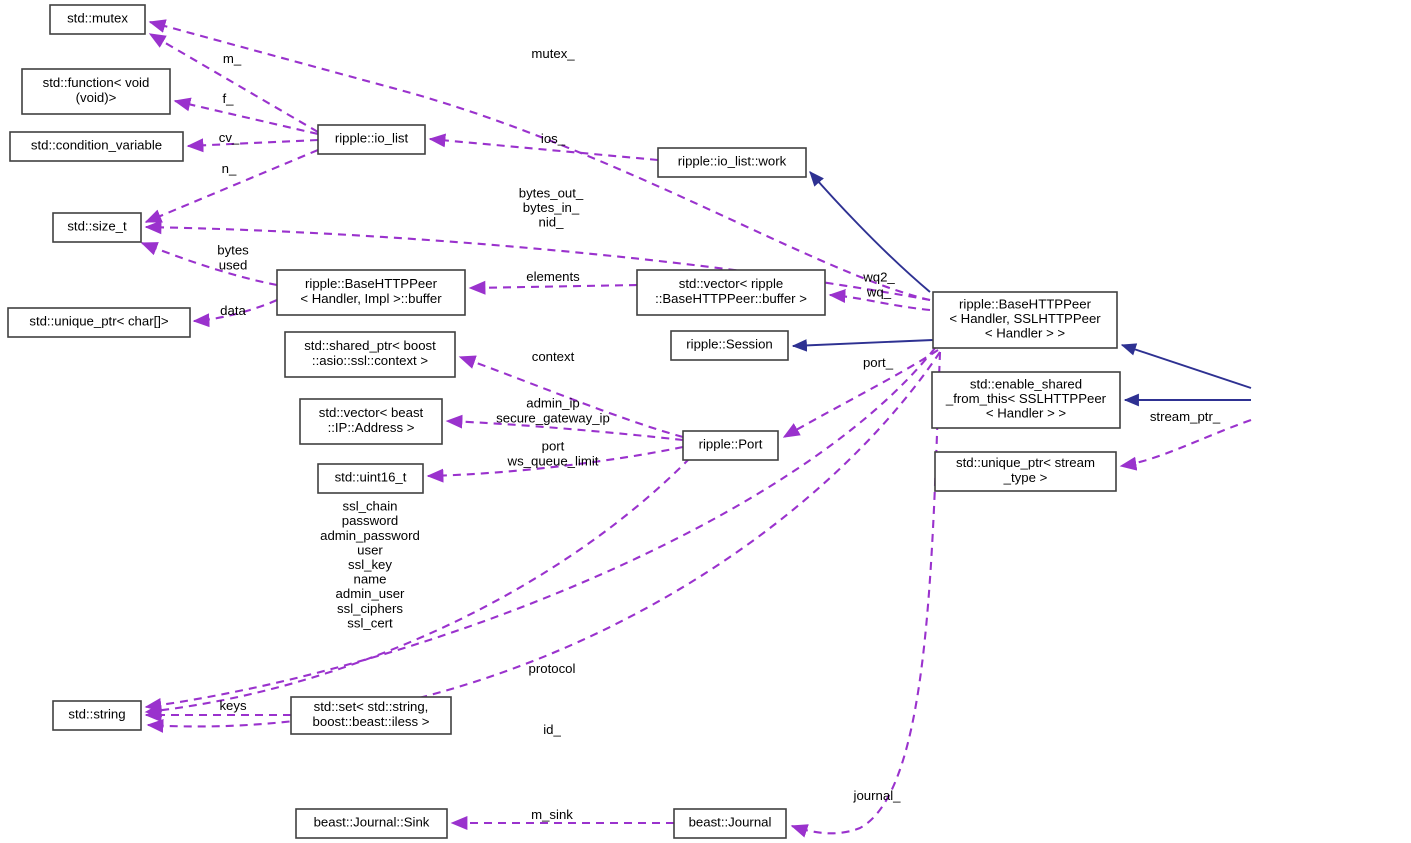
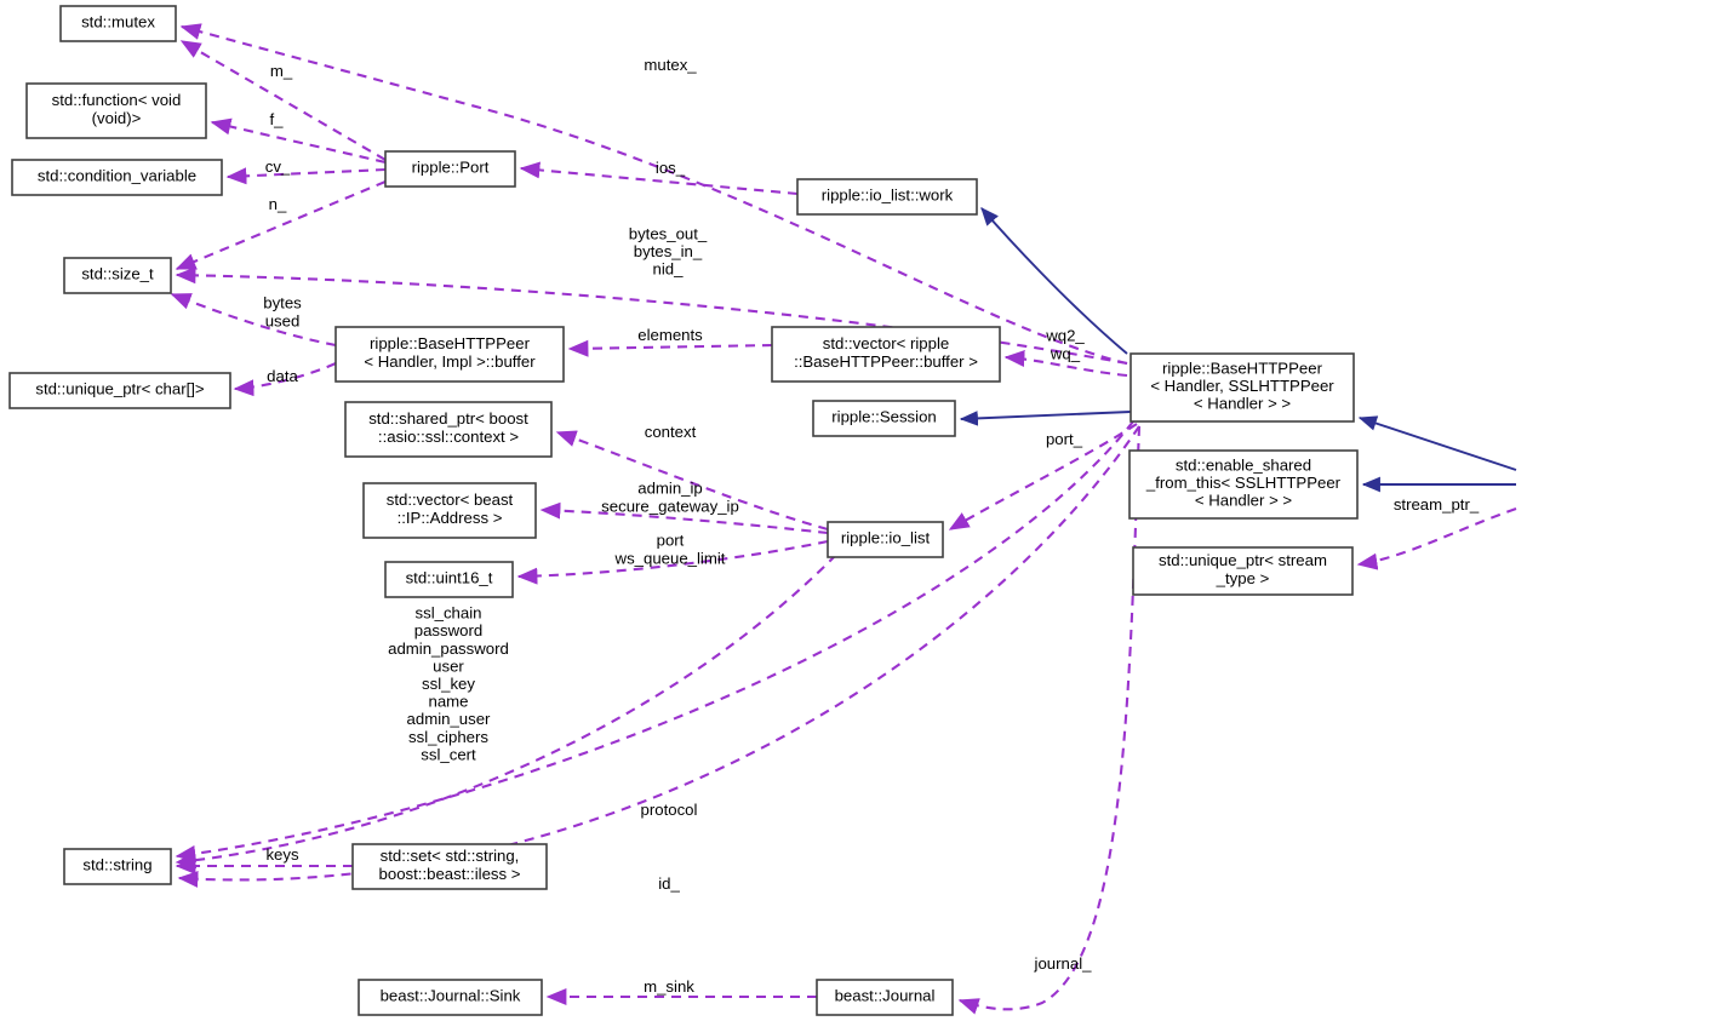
  mutex_
  m_
  f_
  cv_
  n_
  ios_
  bytes_out_ bytes_in_ nid_
  bytes used
  data
  elements
  wq2_ wq_
  context
  admin_ip secure_gateway_ip
  port ws_queue_limit
  ssl_chain password admin_password user ssl_key name admin_user ssl_ciphers ssl_cert
  keys
  protocol
  id_
  m_sink
  journal_
  port_
  stream_ptr_
  std::mutex
  std::function< void (void)>
  std::condition_variable
  std::size_t
  std::unique_ptr< char[]>
  std::string
- ripple::io_list
+ ripple::Port
  ripple::BaseHTTPPeer < Handler, Impl >::buffer
  std::shared_ptr< boost ::asio::ssl::context >
  std::vector< beast ::IP::Address >
  std::uint16_t
  std::set< std::string, boost::beast::iless >
  beast::Journal::Sink
  ripple::io_list::work
  std::vector< ripple ::BaseHTTPPeer::buffer >
  ripple::Session
- ripple::Port
+ ripple::io_list
  beast::Journal
  ripple::BaseHTTPPeer < Handler, SSLHTTPPeer < Handler > >
  std::enable_shared _from_this< SSLHTTPPeer < Handler > >
  std::unique_ptr< stream _type >
